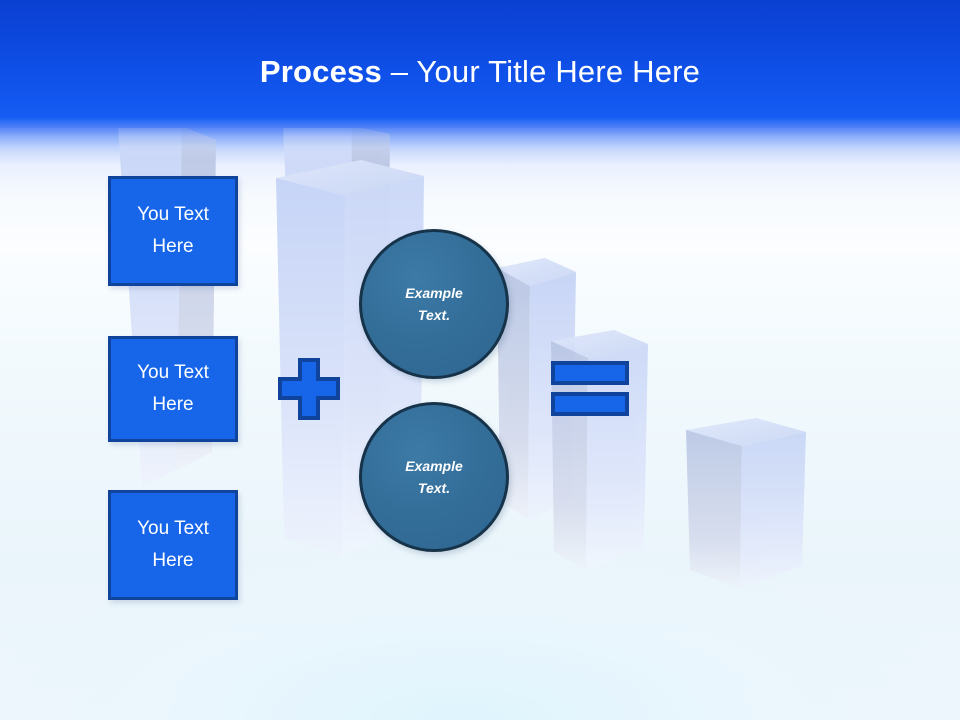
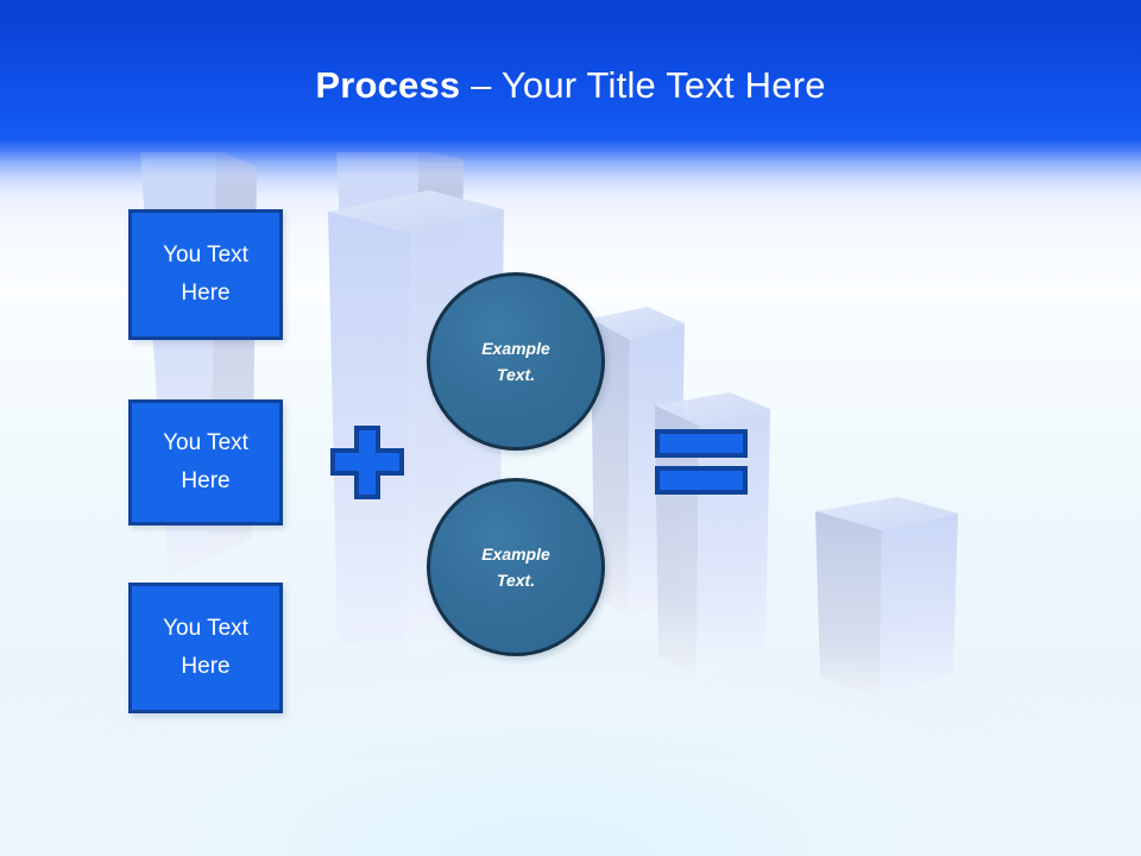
- Process – Your Title Here Here
+ Process – Your Title Text Here
  You Text
  Here
  You Text
  Here
  You Text
  Here
  Example
  Text.
  Example
  Text.
